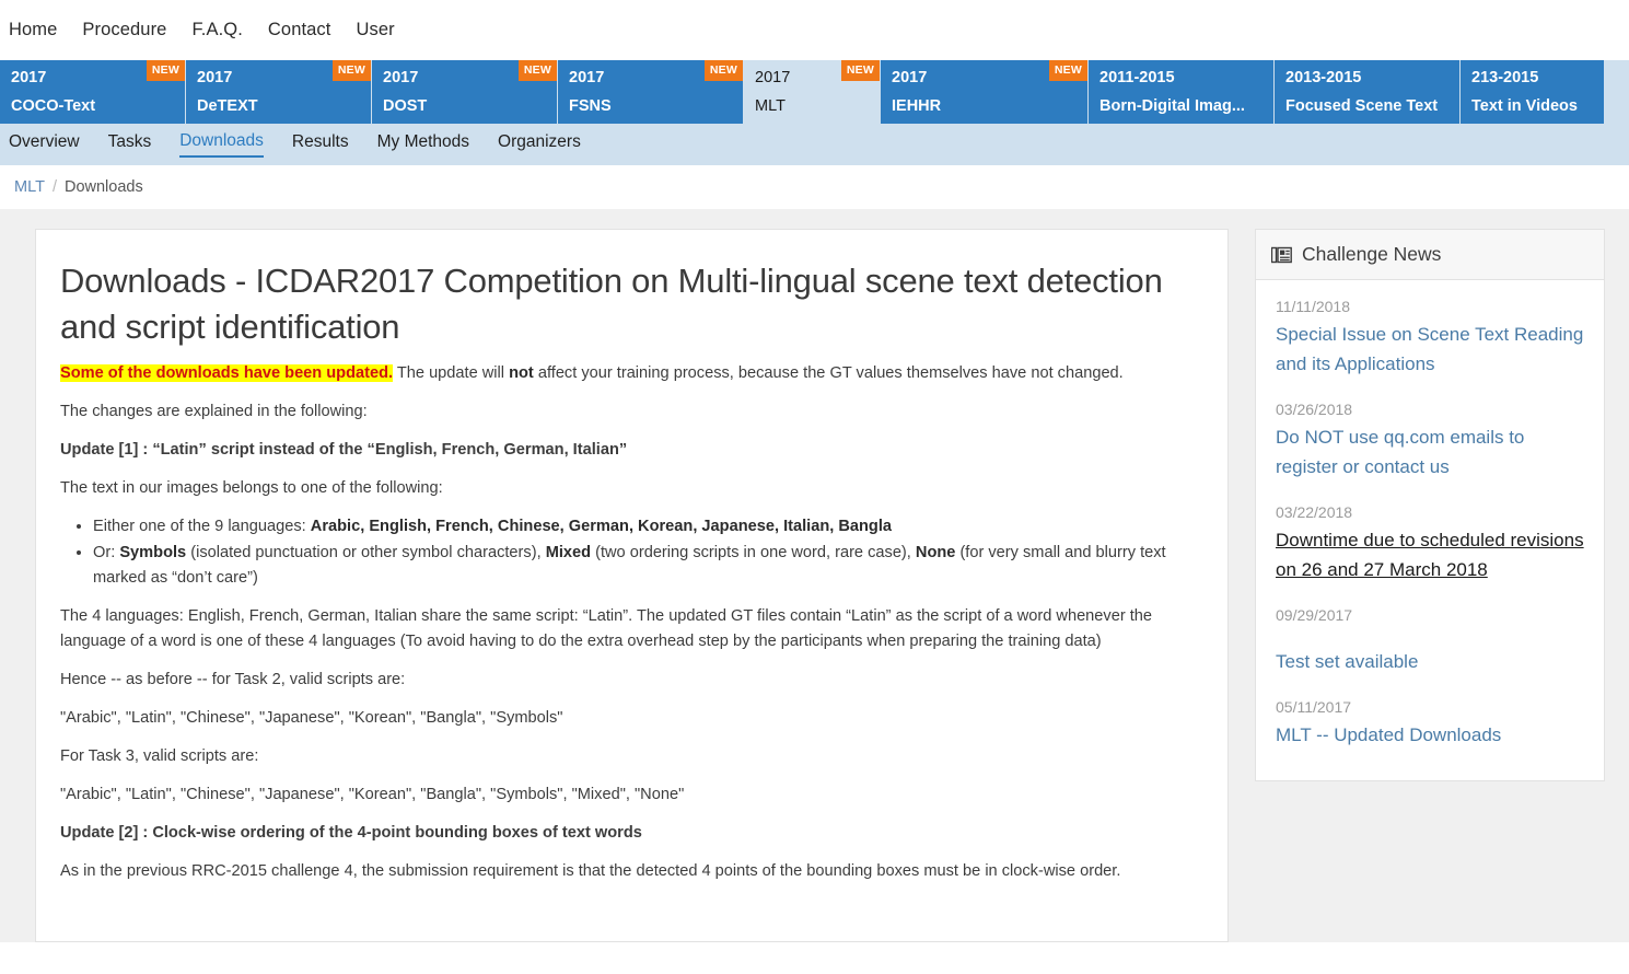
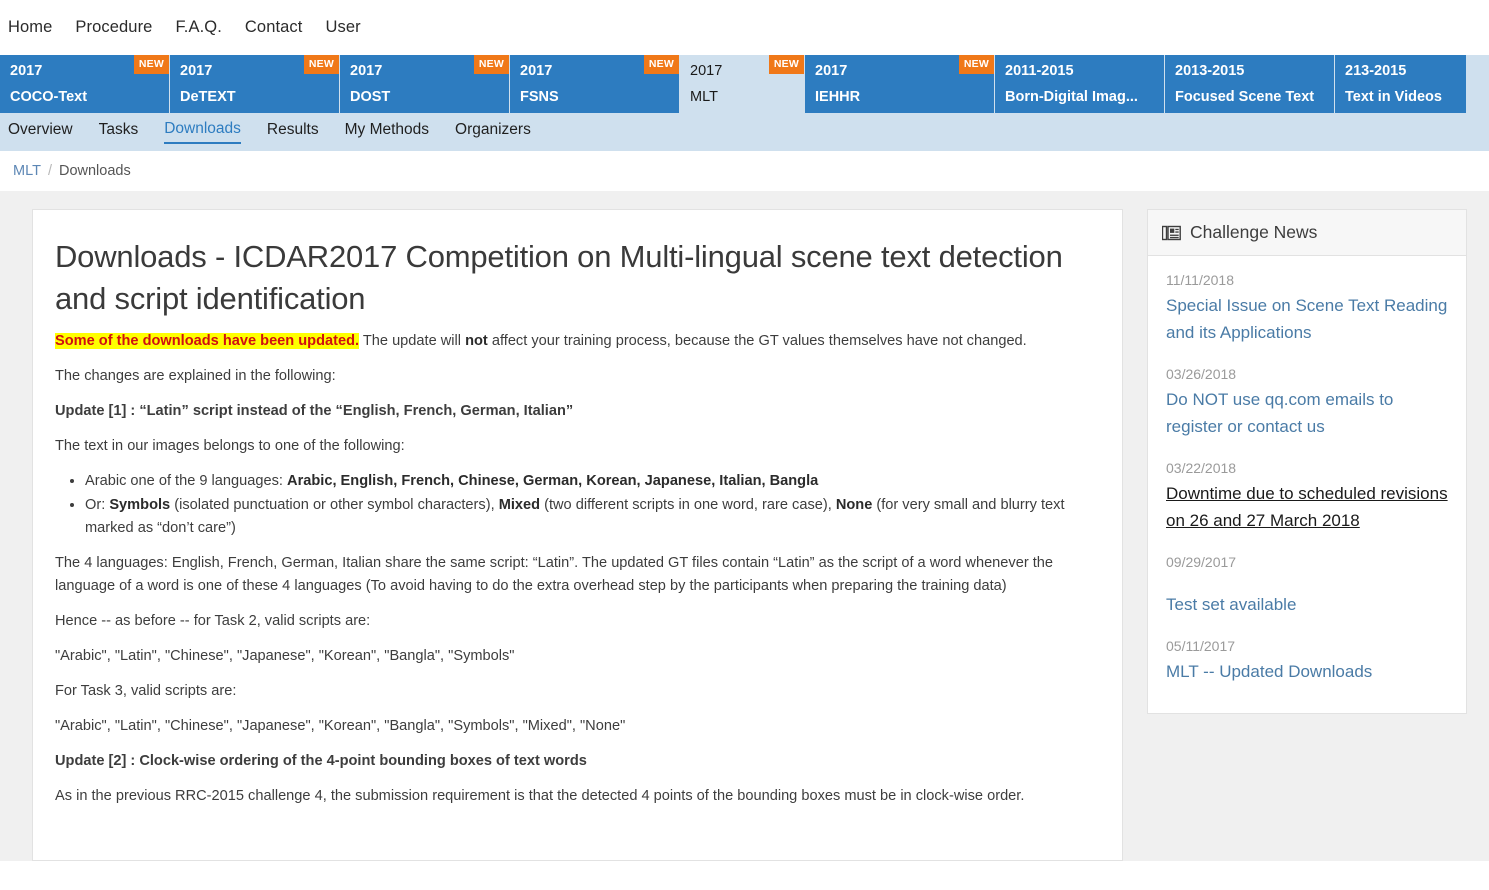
  Home
  Procedure
  F.A.Q.
  Contact
  User
  2017
  COCO-Text
  NEW
  2017
  DeTEXT
  NEW
  2017
  DOST
  NEW
  2017
  FSNS
  NEW
  2017
  MLT
  NEW
  2017
  IEHHR
  NEW
  2011-2015
  Born-Digital Imag...
  2013-2015
  Focused Scene Text
  213-2015
  Text in Videos
  Overview
  Tasks
  Downloads
  Results
  My Methods
  Organizers
  MLT
  /
  Downloads
  Downloads - ICDAR2017 Competition on Multi-lingual scene text detection and script identification
  Some of the downloads have been updated. The update will not affect your training process, because the GT values themselves have not changed.
  The changes are explained in the following:
  Update [1] : “Latin” script instead of the “English, French, German, Italian”
  The text in our images belongs to one of the following:
- Either one of the 9 languages: Arabic, English, French, Chinese, German, Korean, Japanese, Italian, Bangla
+ Arabic one of the 9 languages: Arabic, English, French, Chinese, German, Korean, Japanese, Italian, Bangla
- Or: Symbols (isolated punctuation or other symbol characters), Mixed (two ordering scripts in one word, rare case), None (for very small and blurry text marked as “don’t care”)
+ Or: Symbols (isolated punctuation or other symbol characters), Mixed (two different scripts in one word, rare case), None (for very small and blurry text marked as “don’t care”)
  The 4 languages: English, French, German, Italian share the same script: “Latin”. The updated GT files contain “Latin” as the script of a word whenever the language of a word is one of these 4 languages (To avoid having to do the extra overhead step by the participants when preparing the training data)
  Hence -- as before -- for Task 2, valid scripts are:
  "Arabic", "Latin", "Chinese", "Japanese", "Korean", "Bangla", "Symbols"
  For Task 3, valid scripts are:
  "Arabic", "Latin", "Chinese", "Japanese", "Korean", "Bangla", "Symbols", "Mixed", "None"
  Update [2] : Clock-wise ordering of the 4-point bounding boxes of text words
  As in the previous RRC-2015 challenge 4, the submission requirement is that the detected 4 points of the bounding boxes must be in clock-wise order.
  Challenge News
  11/11/2018
  Special Issue on Scene Text Reading and its Applications
  03/26/2018
  Do NOT use qq.com emails to register or contact us
  03/22/2018
  Downtime due to scheduled revisions on 26 and 27 March 2018
  09/29/2017
  Test set available
  05/11/2017
  MLT -- Updated Downloads
